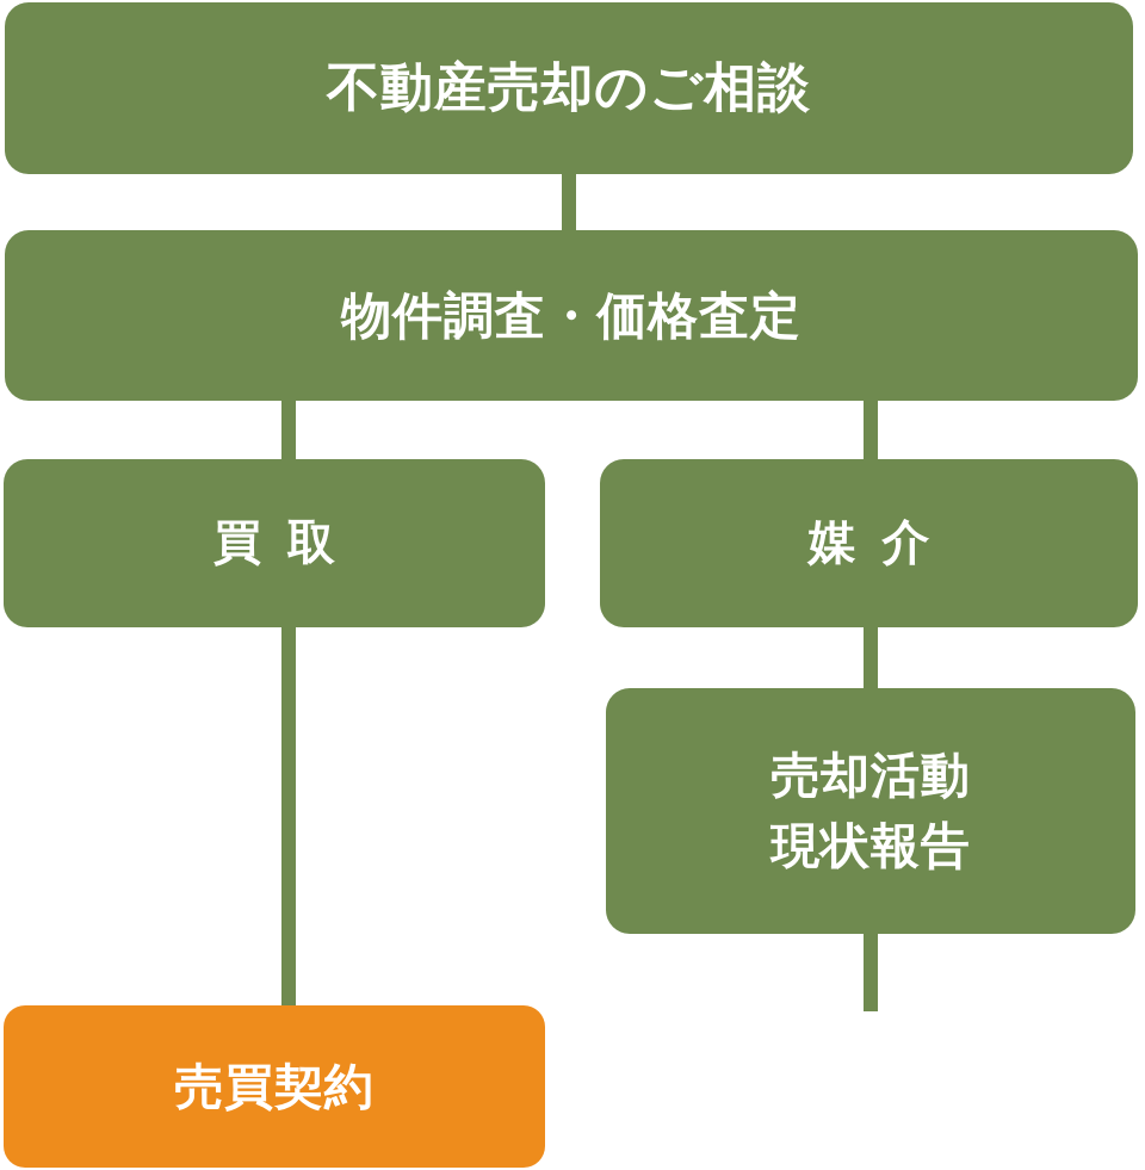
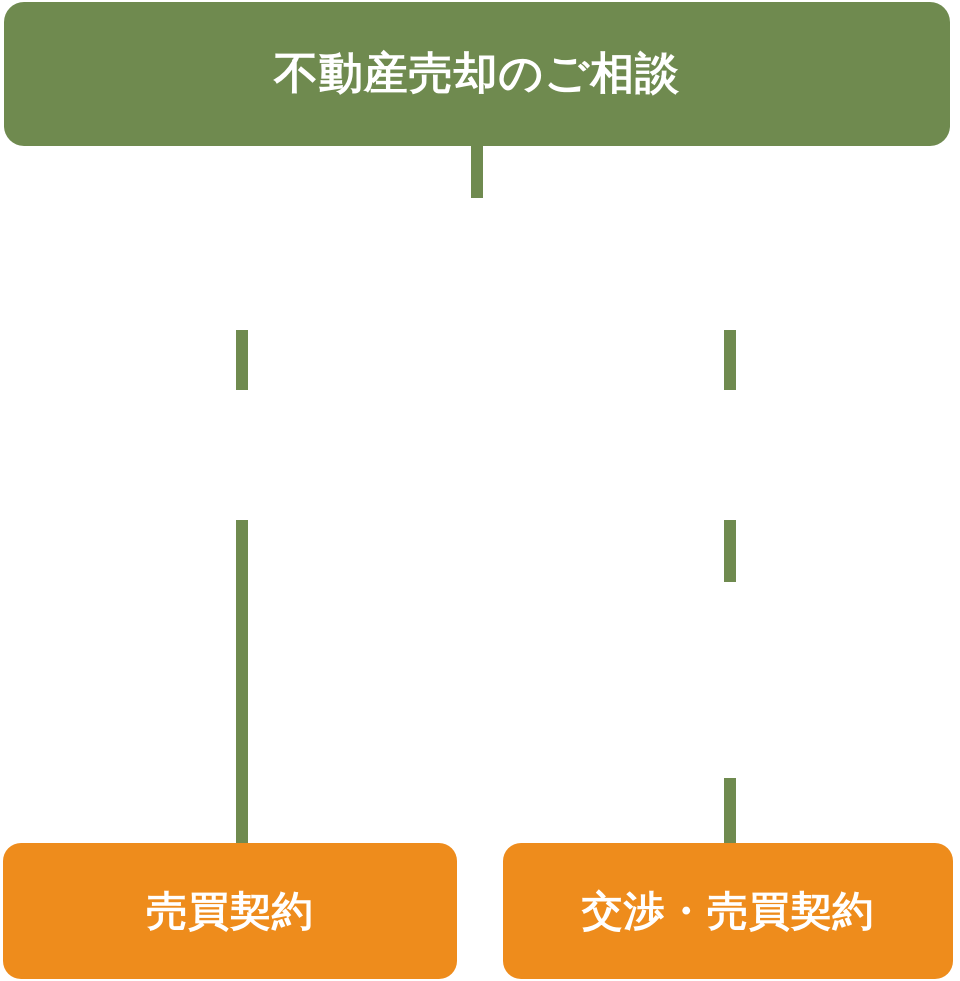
  不動産売却のご相談
- 物件調査・価格査定
- 買取
- 媒介
- 売却活動
- 現状報告
  売買契約
+ 交渉・売買契約
